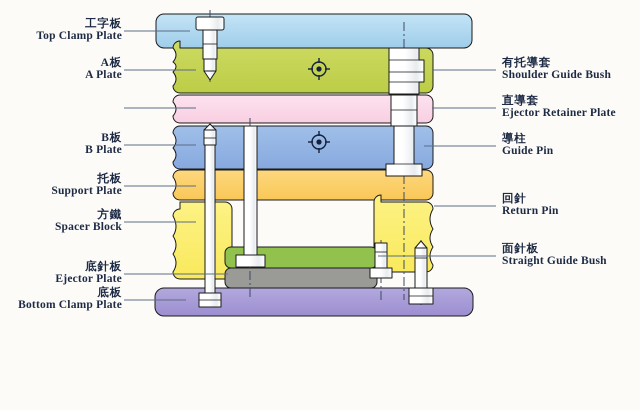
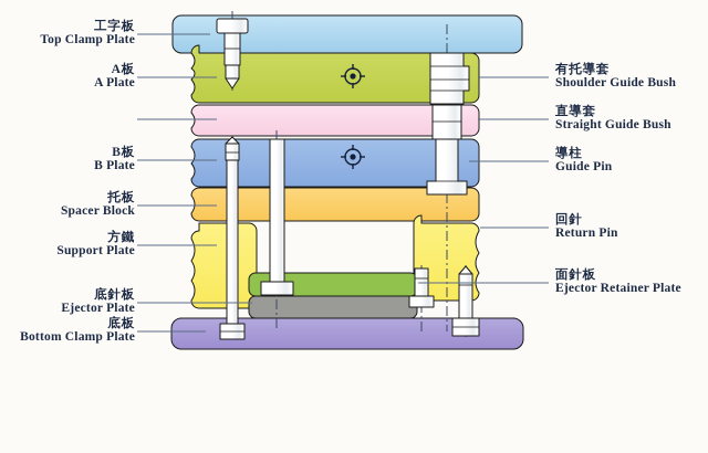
  工字板
  Top Clamp Plate
  A板
  A Plate
  B板
  B Plate
  托板
- Support Plate
+ Spacer Block
  方鐵
- Spacer Block
+ Support Plate
  底針板
  Ejector Plate
  底板
  Bottom Clamp Plate
  有托導套
  Shoulder Guide Bush
  直導套
- Ejector Retainer Plate
+ Straight Guide Bush
  導柱
  Guide Pin
  回針
  Return Pin
  面針板
- Straight Guide Bush
+ Ejector Retainer Plate
